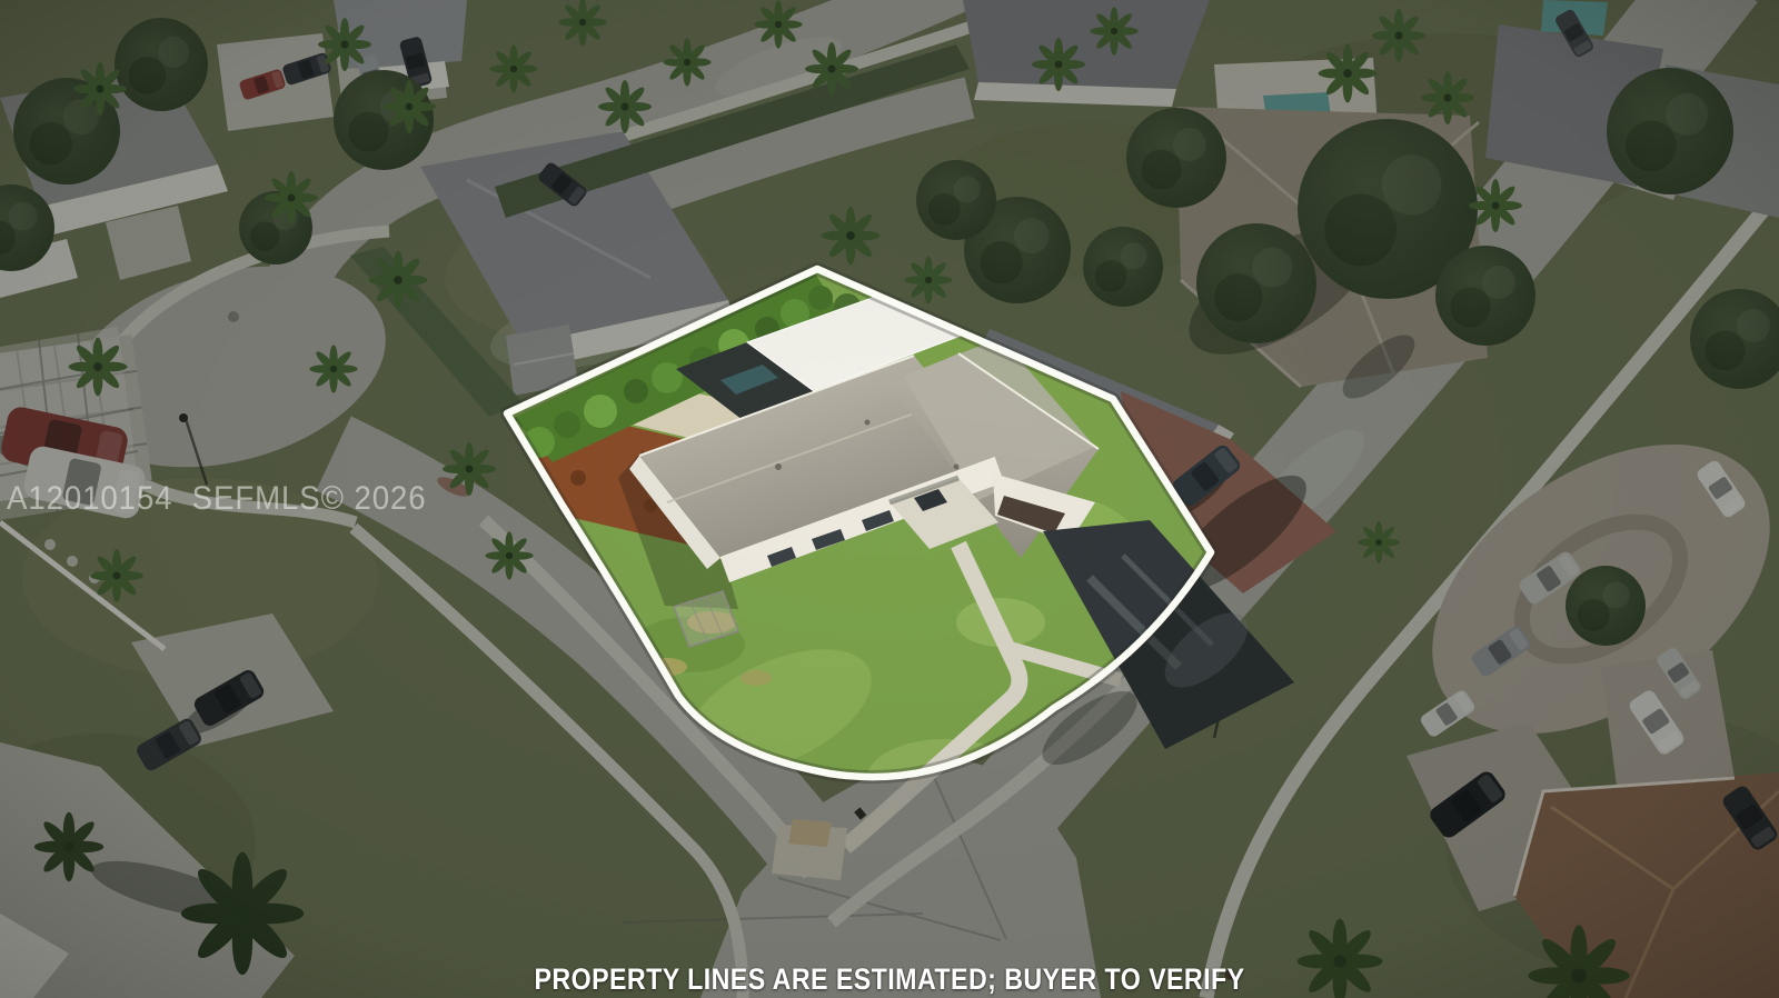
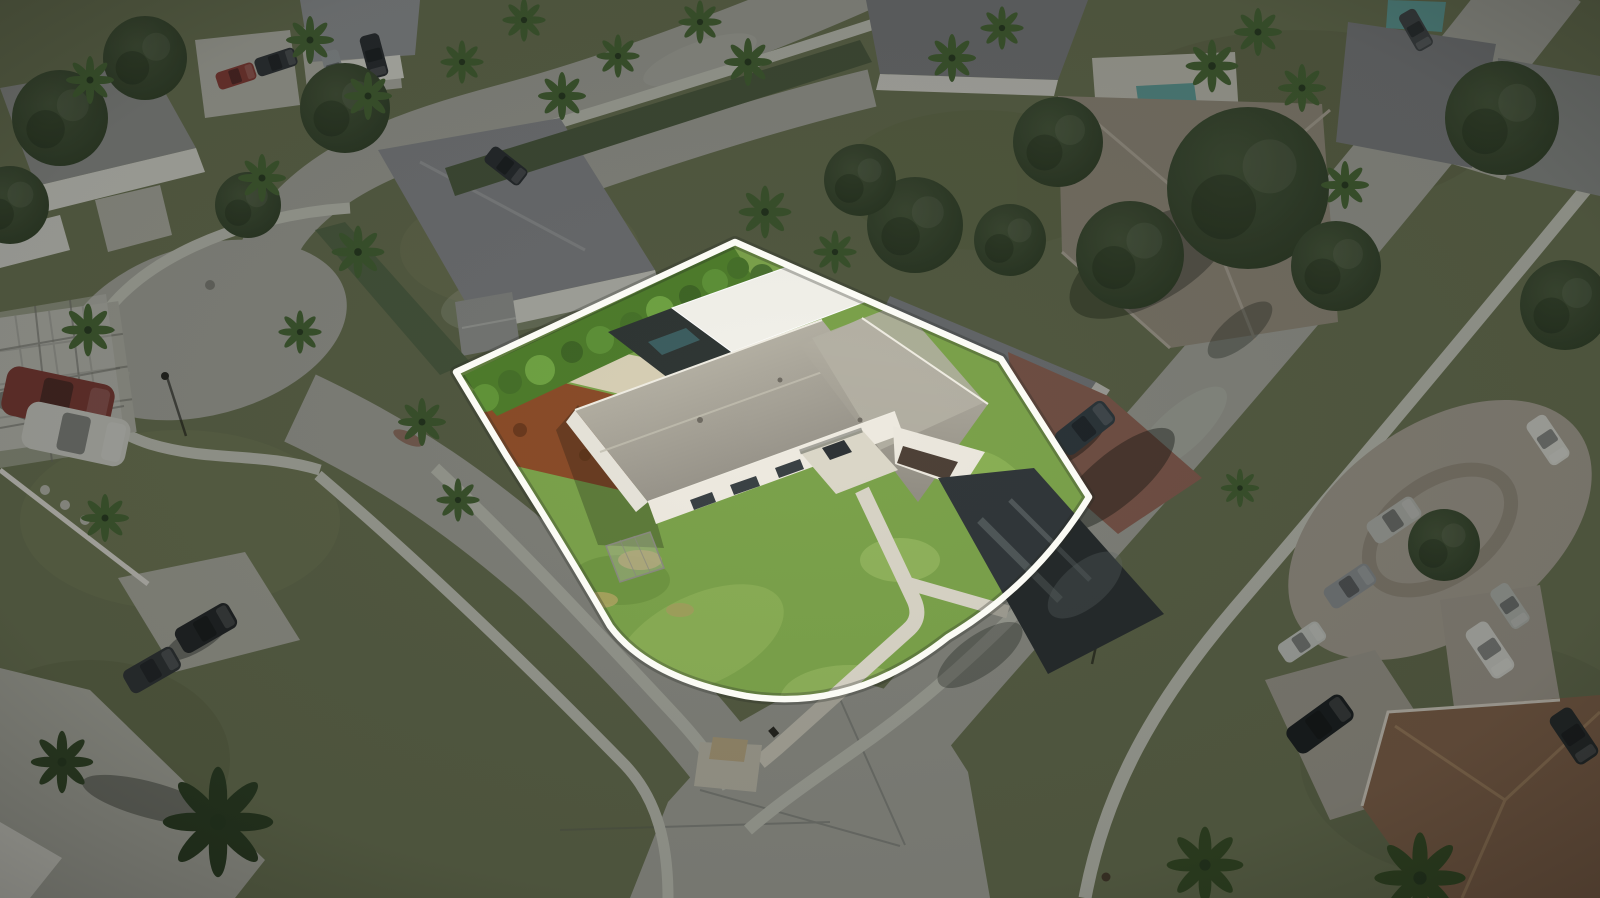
- A12010154 SEFMLS© 2026
- PROPERTY LINES ARE ESTIMATED; BUYER TO VERIFY
